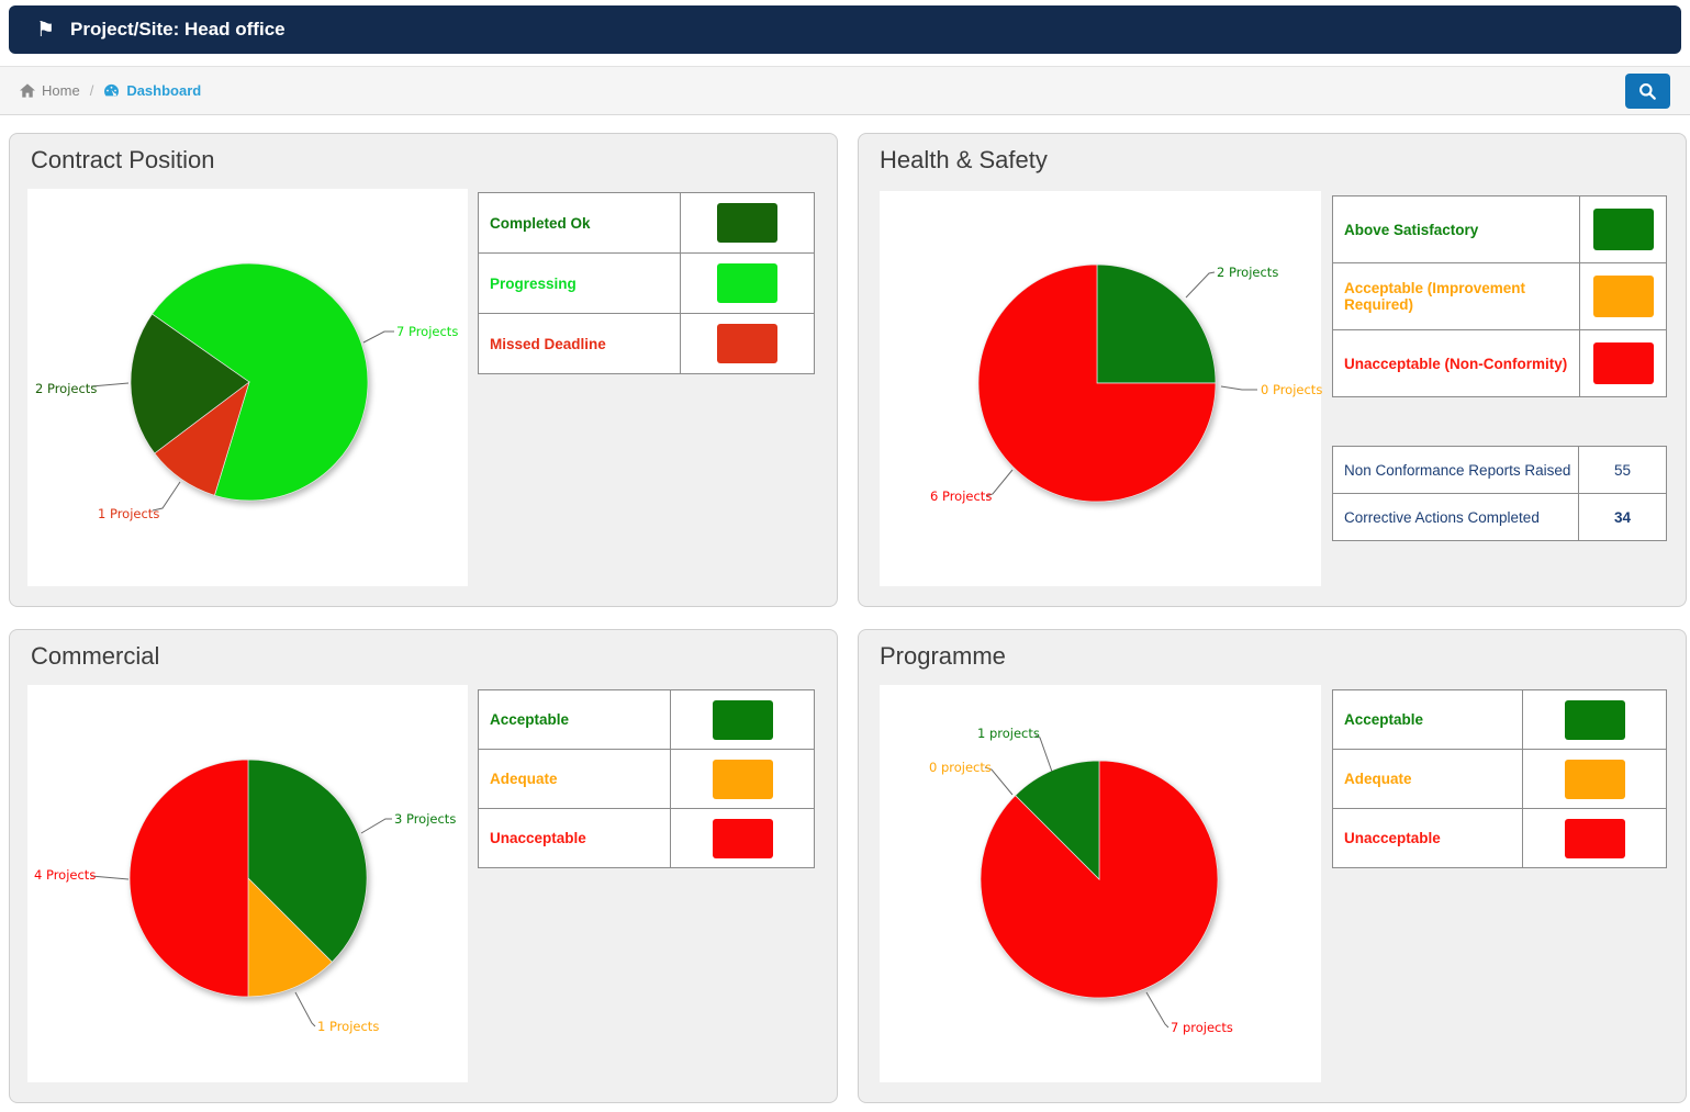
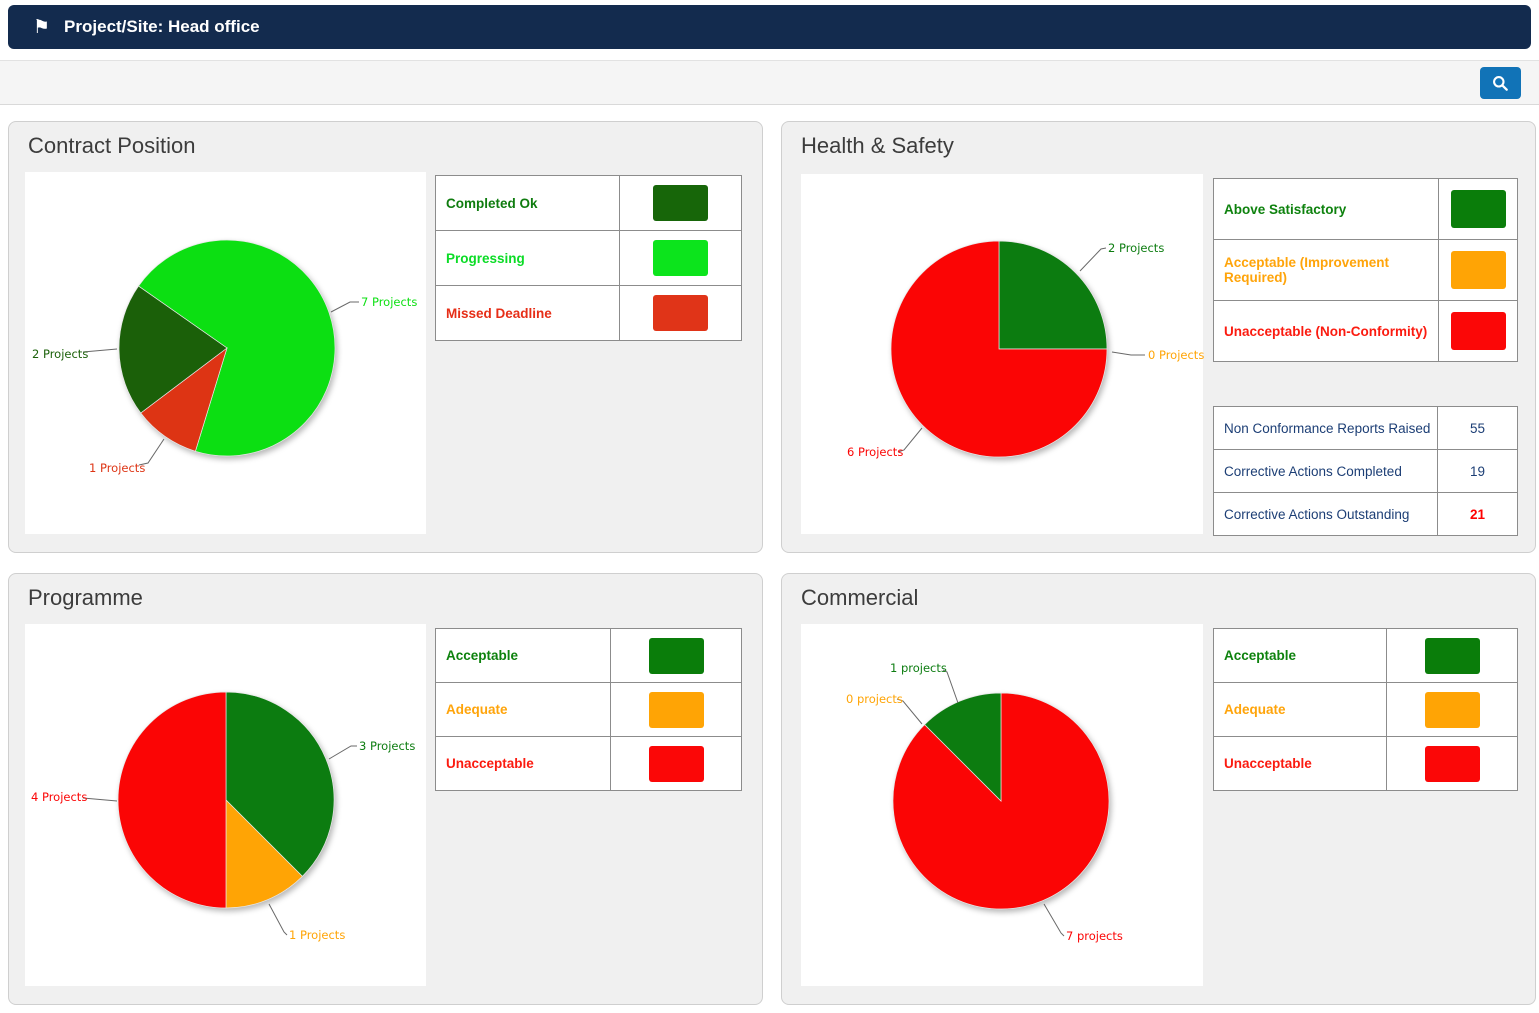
  ⚑
  Project/Site: Head office
- Home
- /
- Dashboard
  Contract Position
  7 Projects
  1 Projects
  2 Projects
  Completed Ok
  Progressing
  Missed Deadline
  Health & Safety
  2 Projects
  0 Projects
  6 Projects
  Above Satisfactory
  Acceptable (Improvement Required)
  Unacceptable (Non-Conformity)
  Non Conformance Reports Raised
  55
  Corrective Actions Completed
- 34
+ 19
+ Corrective Actions Outstanding
+ 21
- Commercial
+ Programme
  3 Projects
  1 Projects
  4 Projects
  Acceptable
  Adequate
  Unacceptable
- Programme
+ Commercial
  7 projects
  0 projects
  1 projects
  Acceptable
  Adequate
  Unacceptable
